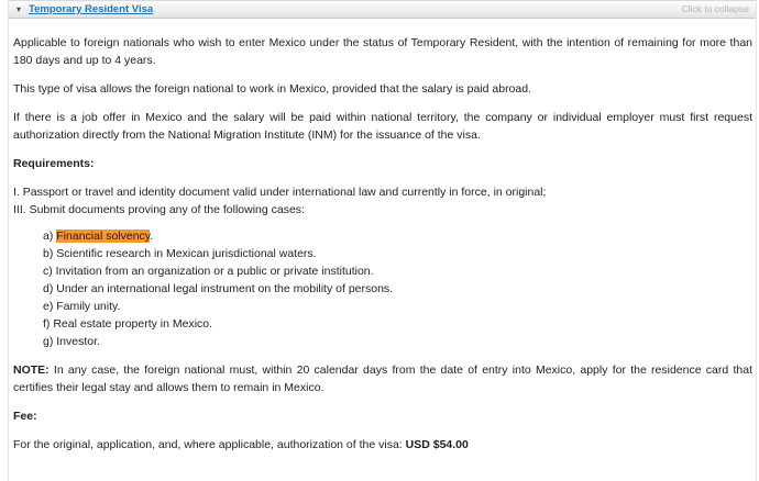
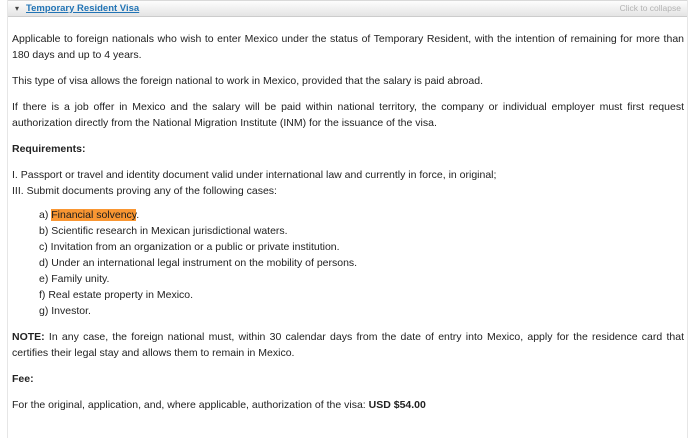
  ▾
  Temporary Resident Visa
  Click to collapse
  Applicable to foreign nationals who wish to enter Mexico under the status of Temporary Resident, with the intention of remaining for more than 180 days and up to 4 years.
  This type of visa allows the foreign national to work in Mexico, provided that the salary is paid abroad.
  If there is a job offer in Mexico and the salary will be paid within national territory, the company or individual employer must first request authorization directly from the National Migration Institute (INM) for the issuance of the visa.
  Requirements:
  I. Passport or travel and identity document valid under international law and currently in force, in original;
  III. Submit documents proving any of the following cases:
  a) Financial solvency.
  b) Scientific research in Mexican jurisdictional waters.
  c) Invitation from an organization or a public or private institution.
  d) Under an international legal instrument on the mobility of persons.
  e) Family unity.
  f) Real estate property in Mexico.
  g) Investor.
- NOTE: In any case, the foreign national must, within 20 calendar days from the date of entry into Mexico, apply for the residence card that certifies their legal stay and allows them to remain in Mexico.
+ NOTE: In any case, the foreign national must, within 30 calendar days from the date of entry into Mexico, apply for the residence card that certifies their legal stay and allows them to remain in Mexico.
  Fee:
  For the original, application, and, where applicable, authorization of the visa: USD $54.00
